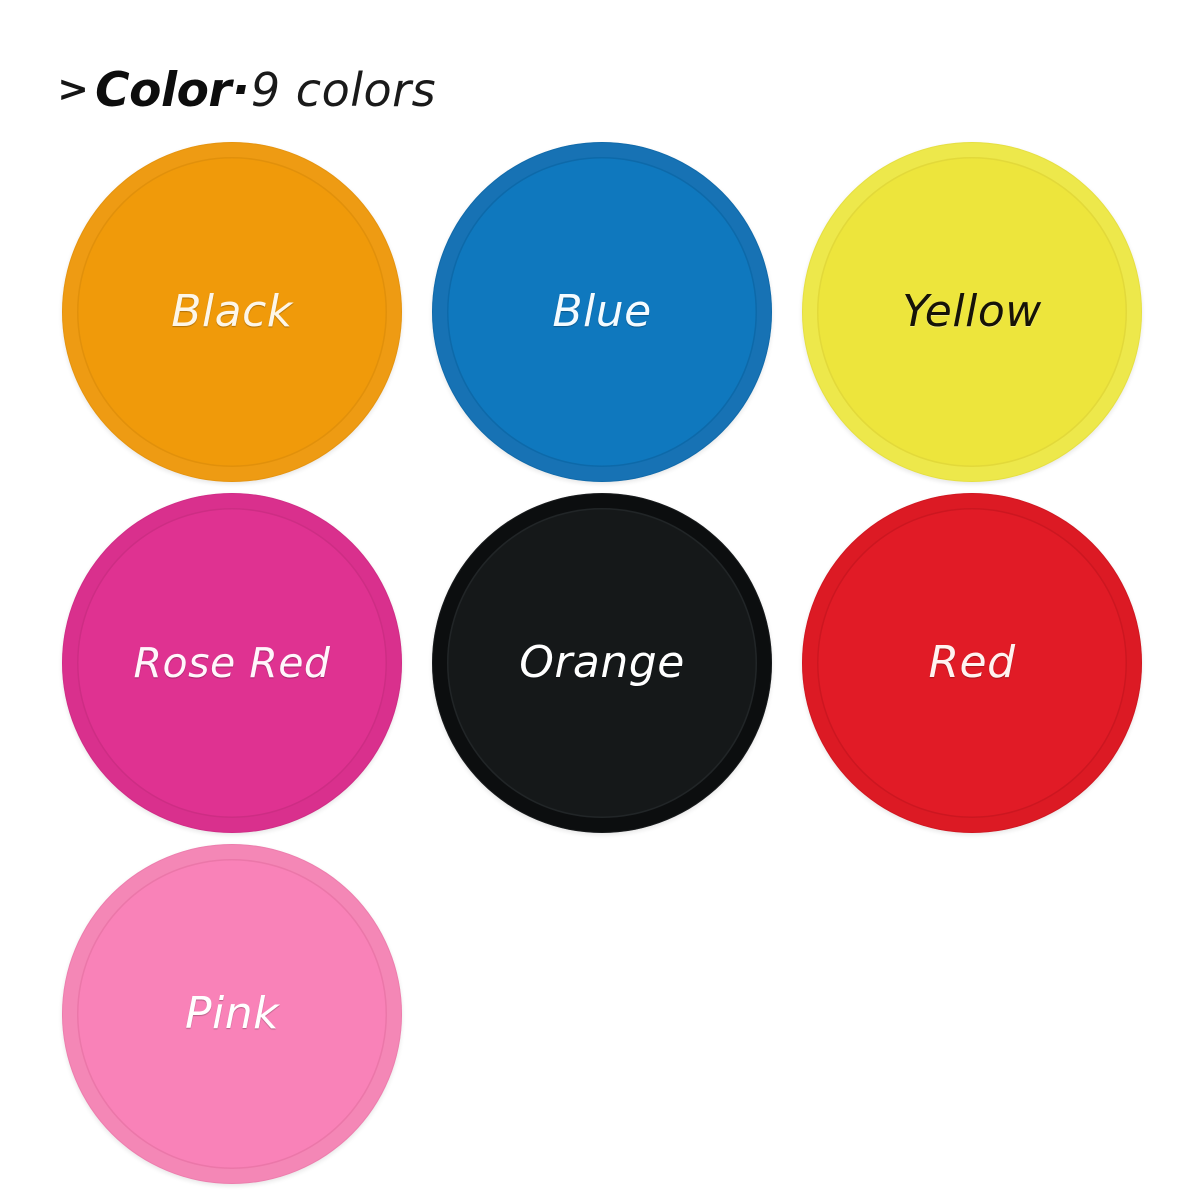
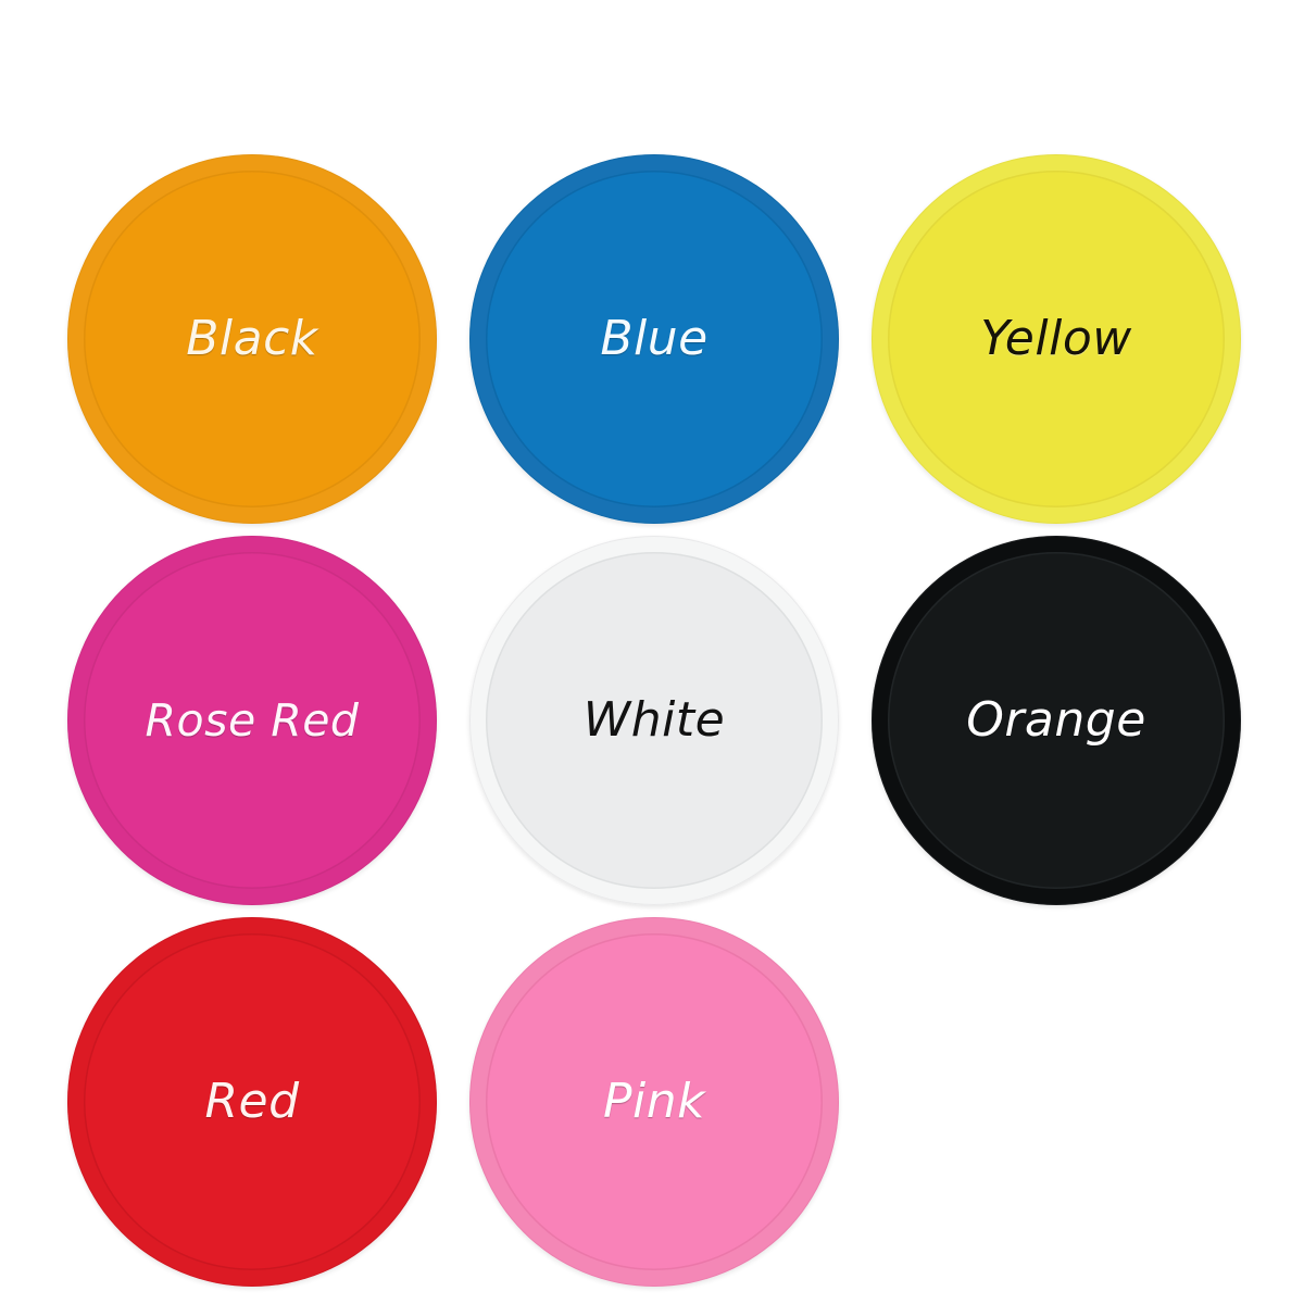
- >
- Color
- ·
- 9 colors
  Black
  Blue
  Yellow
  Rose Red
+ White
  Orange
  Red
  Pink
